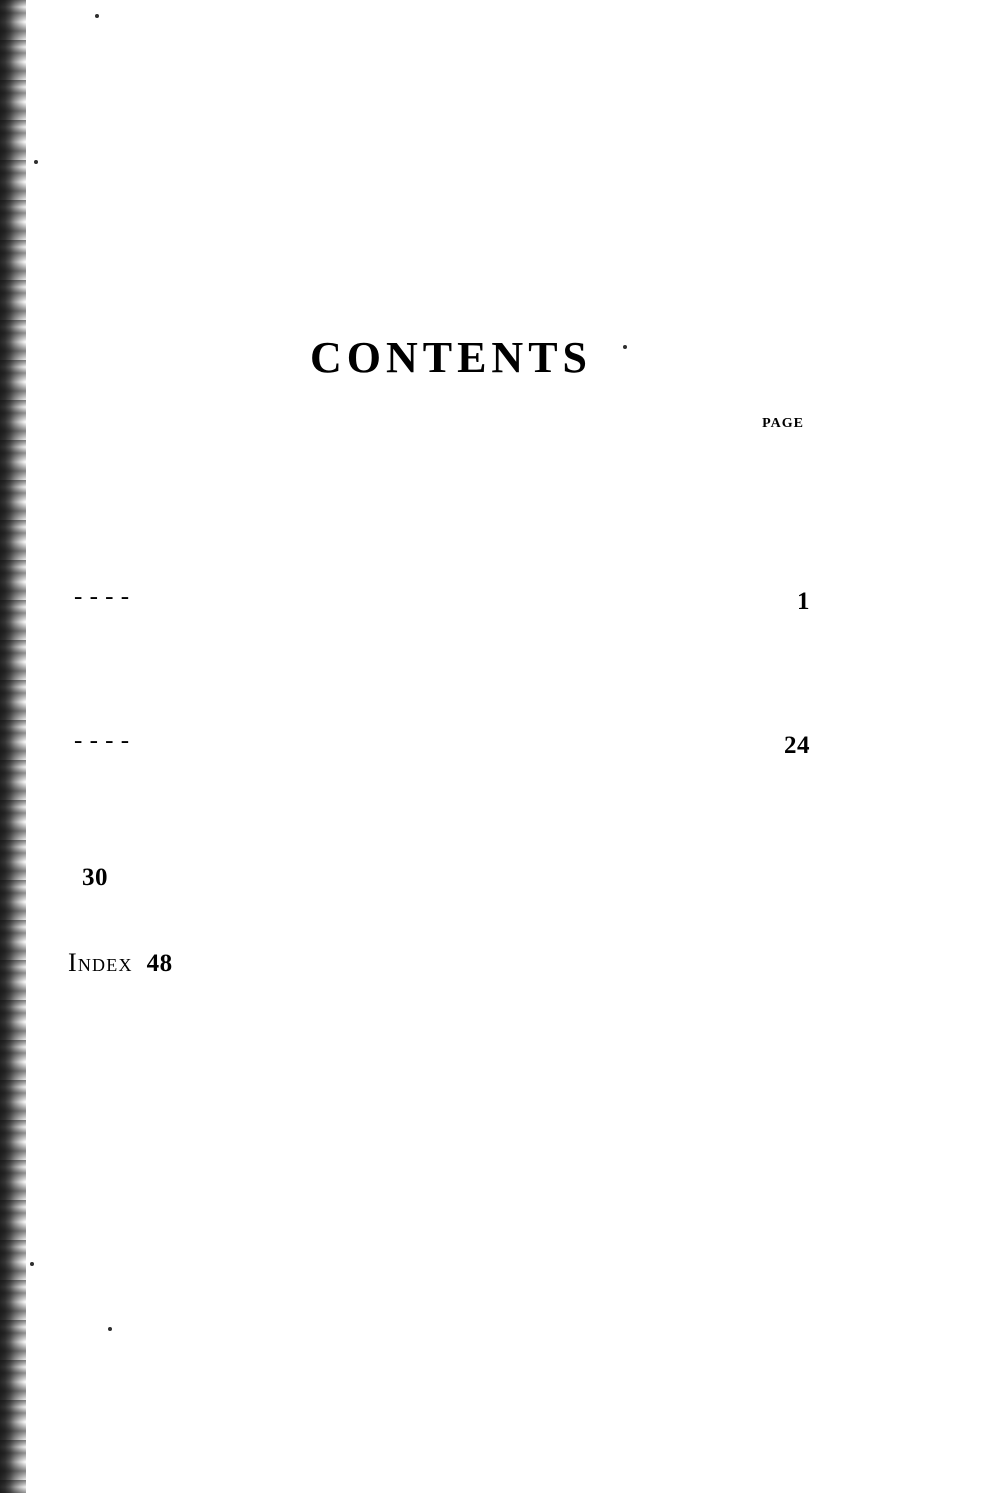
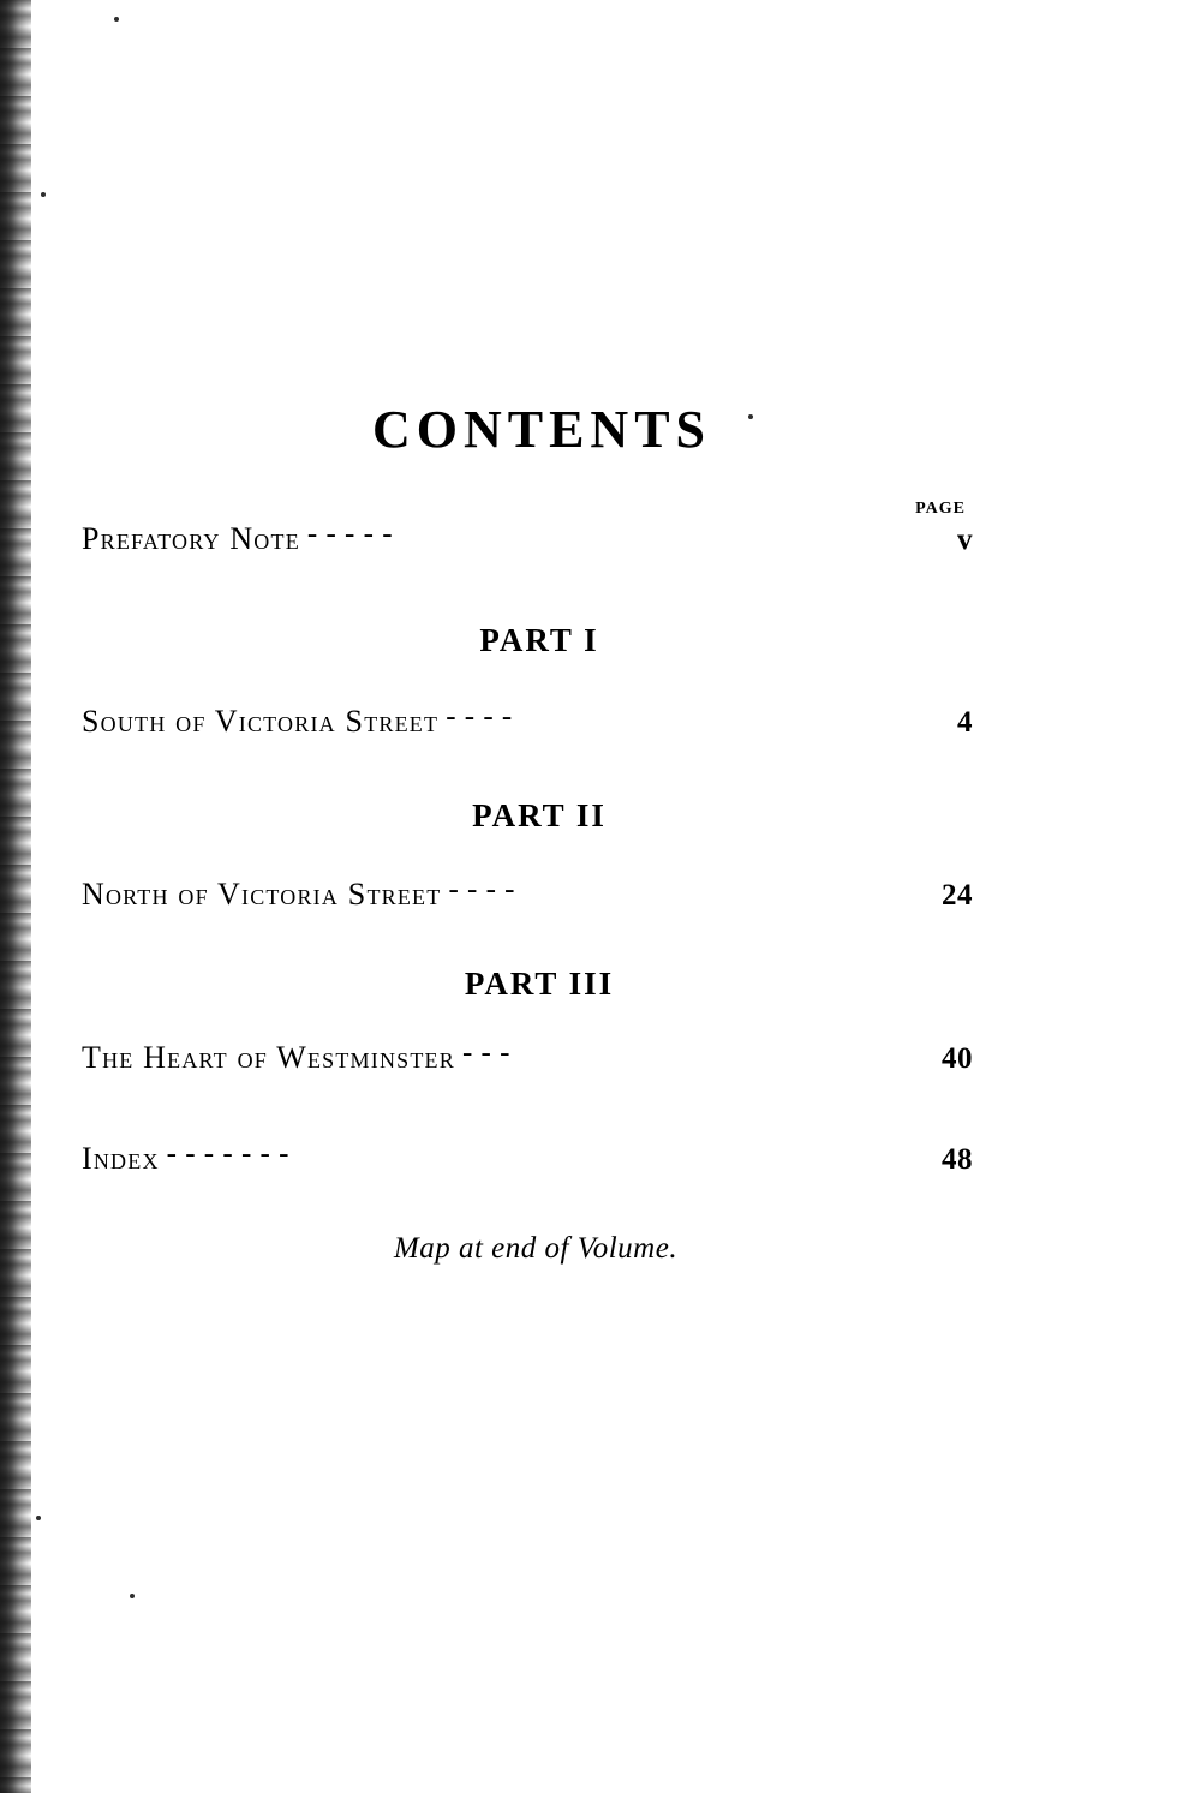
  CONTENTS
  PAGE
+ Prefatory Note
+ - - - - -
+ v
+ PART I
+ South of Victoria Street
  - - - -
- 1
+ 4
+ PART II
+ North of Victoria Street
  - - - -
  24
+ PART III
+ The Heart of Westminster
+ - - -
- 30
+ 40
  Index
+ - - - - - - -
  48
+ Map at end of Volume.
